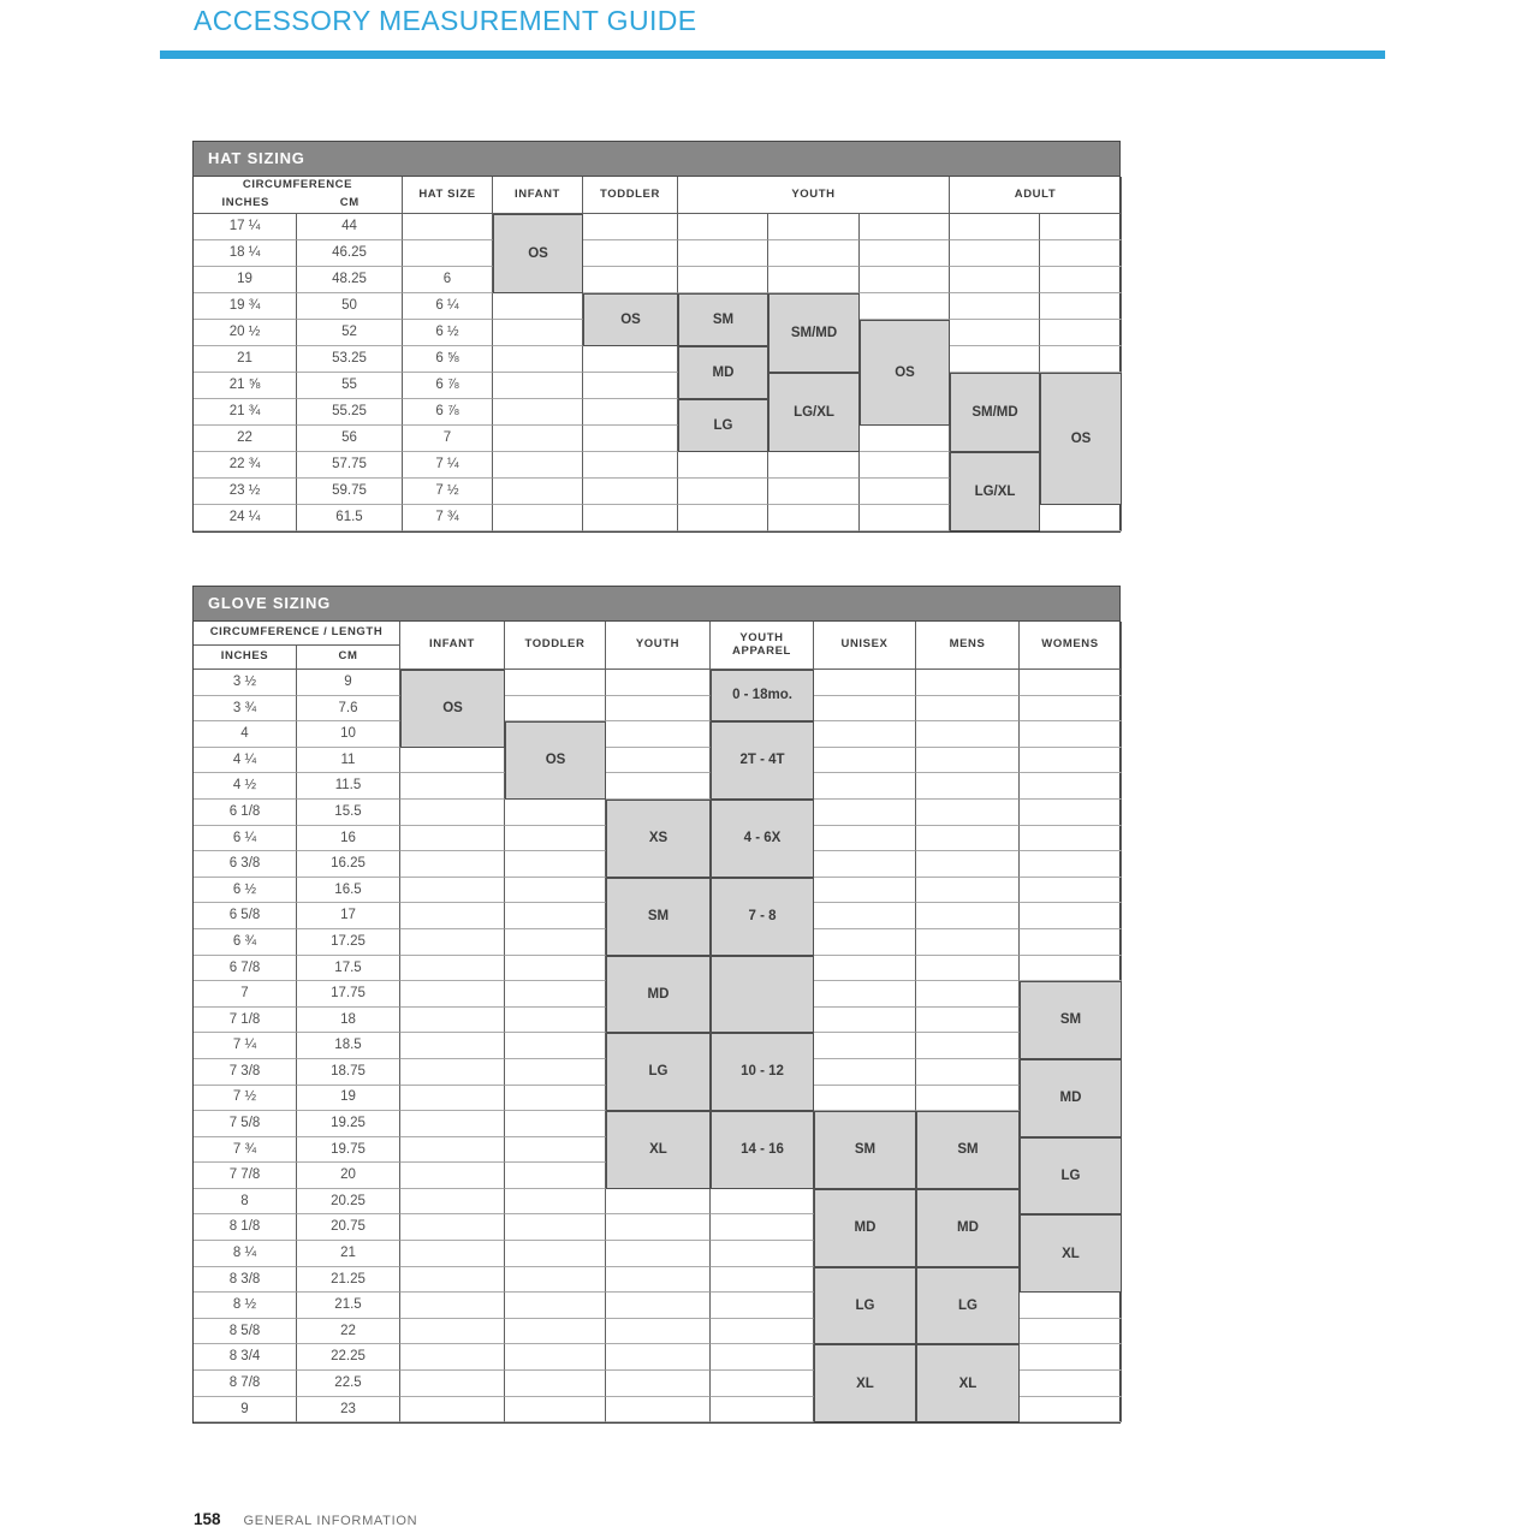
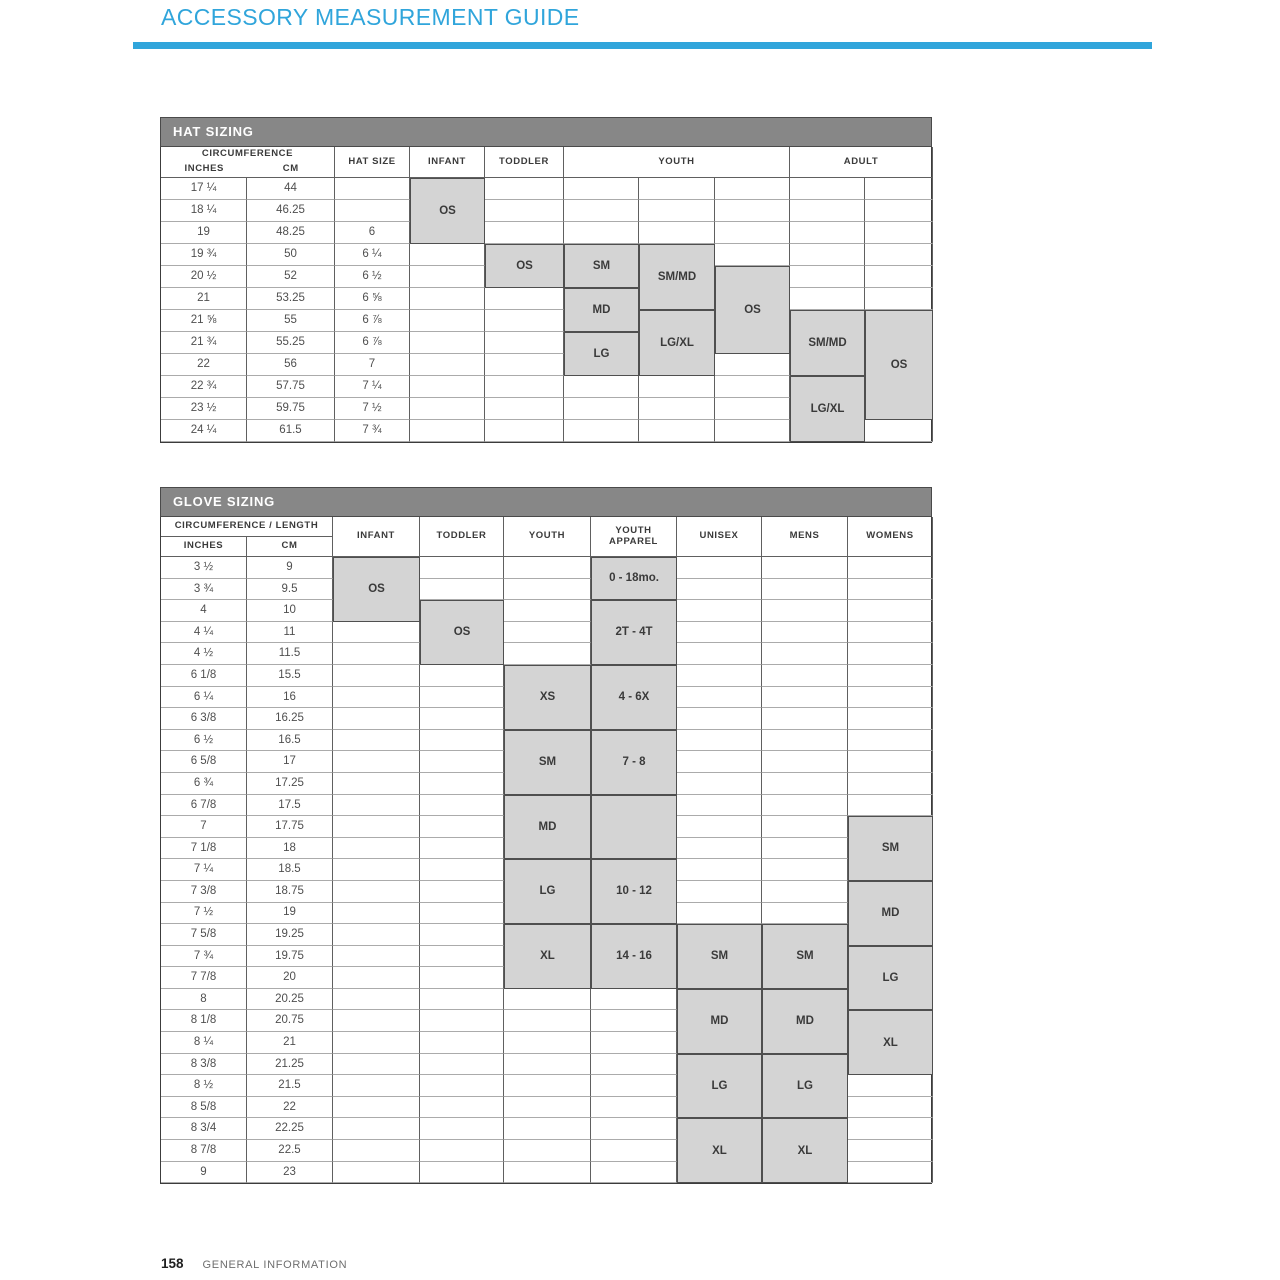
  ACCESSORY MEASUREMENT GUIDE
  HAT SIZING
  CIRCUMFERENCE
  INCHES
  CM
  HAT SIZE
  INFANT
  TODDLER
  YOUTH
  ADULT
  17 ¼
  44
  18 ¼
  46.25
  19
  48.25
  6
  19 ¾
  50
  6 ¼
  20 ½
  52
  6 ½
  21
  53.25
  6 ⅝
  21 ⅝
  55
  6 ⅞
  21 ¾
  55.25
  6 ⅞
  22
  56
  7
  22 ¾
  57.75
  7 ¼
  23 ½
  59.75
  7 ½
  24 ¼
  61.5
  7 ¾
  OS
  OS
  SM
  MD
  LG
  SM/MD
  LG/XL
  OS
  SM/MD
  LG/XL
  OS
  GLOVE SIZING
  CIRCUMFERENCE / LENGTH
  INCHES
  CM
  INFANT
  TODDLER
  YOUTH
  YOUTH APPAREL
  UNISEX
  MENS
  WOMENS
  3 ½
  9
  3 ¾
- 7.6
+ 9.5
  4
  10
  4 ¼
  11
  4 ½
  11.5
  6 1/8
  15.5
  6 ¼
  16
  6 3/8
  16.25
  6 ½
  16.5
  6 5/8
  17
  6 ¾
  17.25
  6 7/8
  17.5
  7
  17.75
  7 1/8
  18
  7 ¼
  18.5
  7 3/8
  18.75
  7 ½
  19
  7 5/8
  19.25
  7 ¾
  19.75
  7 7/8
  20
  8
  20.25
  8 1/8
  20.75
  8 ¼
  21
  8 3/8
  21.25
  8 ½
  21.5
  8 5/8
  22
  8 3/4
  22.25
  8 7/8
  22.5
  9
  23
  OS
  OS
  XS
  SM
  MD
  LG
  XL
  0 - 18mo.
  2T - 4T
  4 - 6X
  7 - 8
  10 - 12
  14 - 16
  SM
  MD
  LG
  XL
  SM
  MD
  LG
  XL
  SM
  MD
  LG
  XL
  158
  GENERAL INFORMATION
